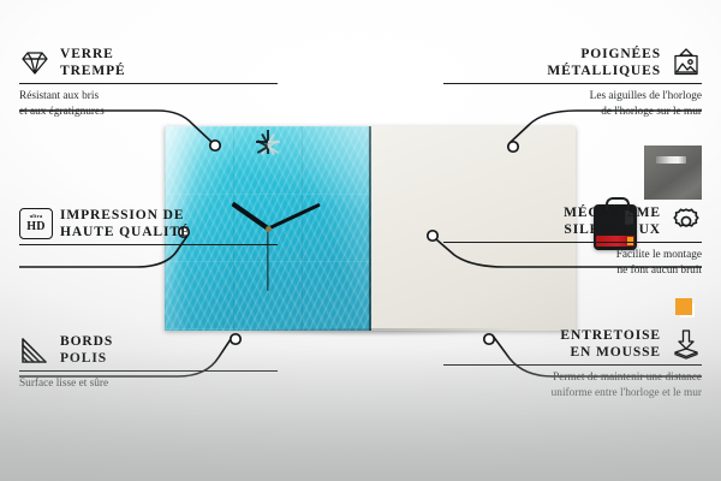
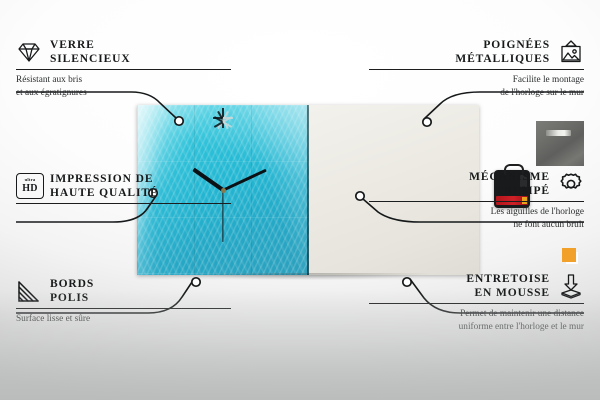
  VERRE
- TREMPÉ
+ SILENCIEUX
  Résistant aux bris
  et aux égratignures
  HD
  IMPRESSION DE
  HAUTE QUALITÉ
  BORDS
  POIGNÉES
  MÉTALLIQUES
- Les aiguilles de l'horloge
+ Facilite le montage
  de l'horloge sur le mur
  MÉCANISME
- SILENCIEUX
+ TREMPÉ
- Facilite le montage
+ Les aiguilles de l'horloge
  ne font aucun bruit
  ENTRETOISE
